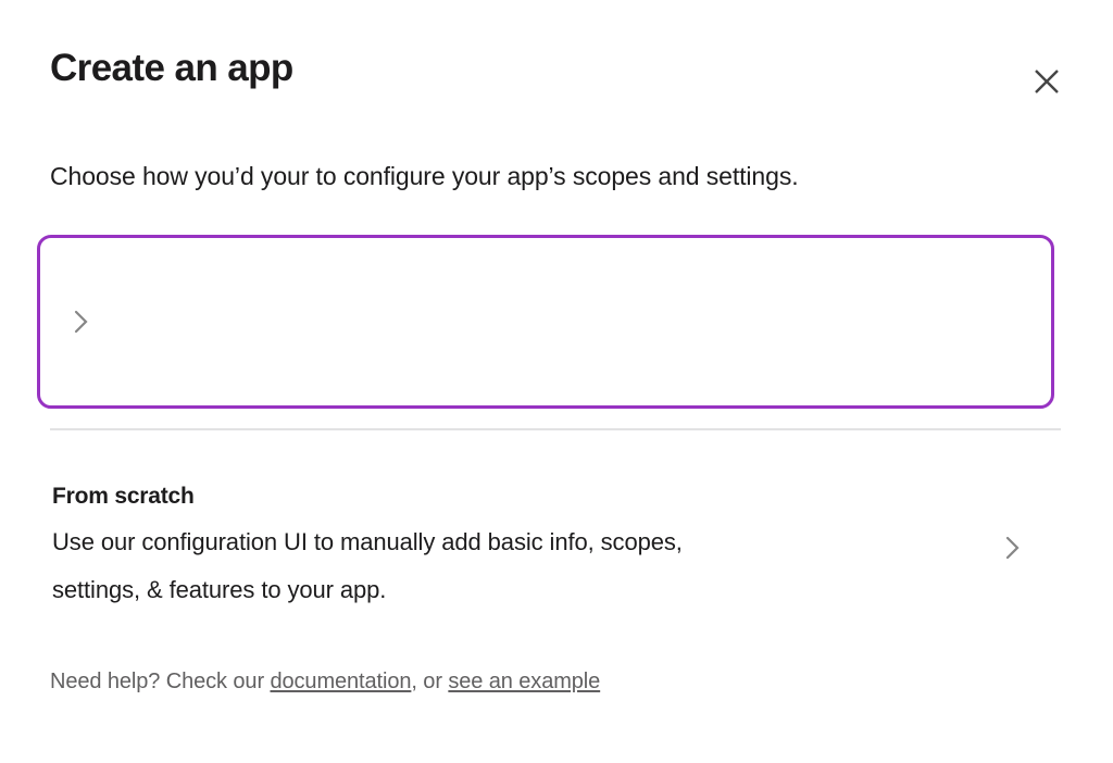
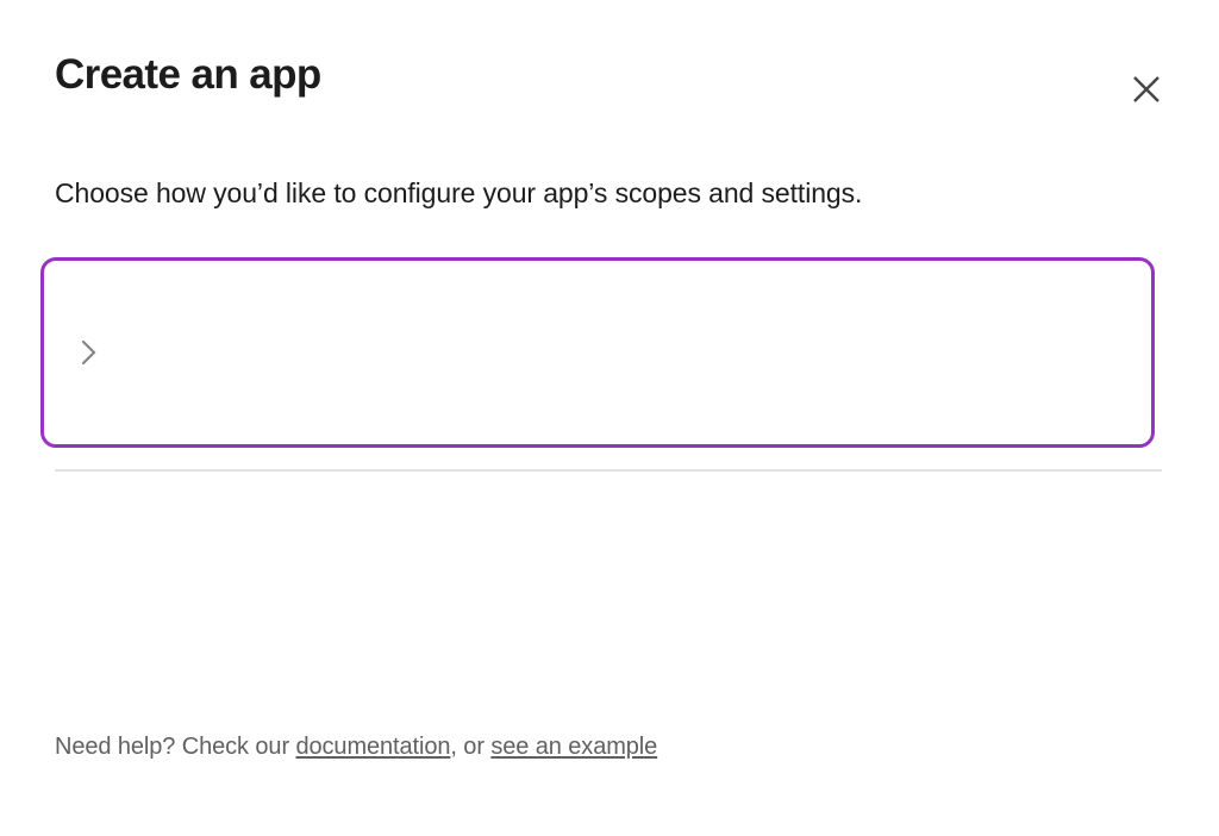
  Create an app
- Choose how you’d your to configure your app’s scopes and settings.
+ Choose how you’d like to configure your app’s scopes and settings.
- From scratch
- Use our configuration UI to manually add basic info, scopes,
- settings, & features to your app.
  Need help? Check our documentation, or see an example
